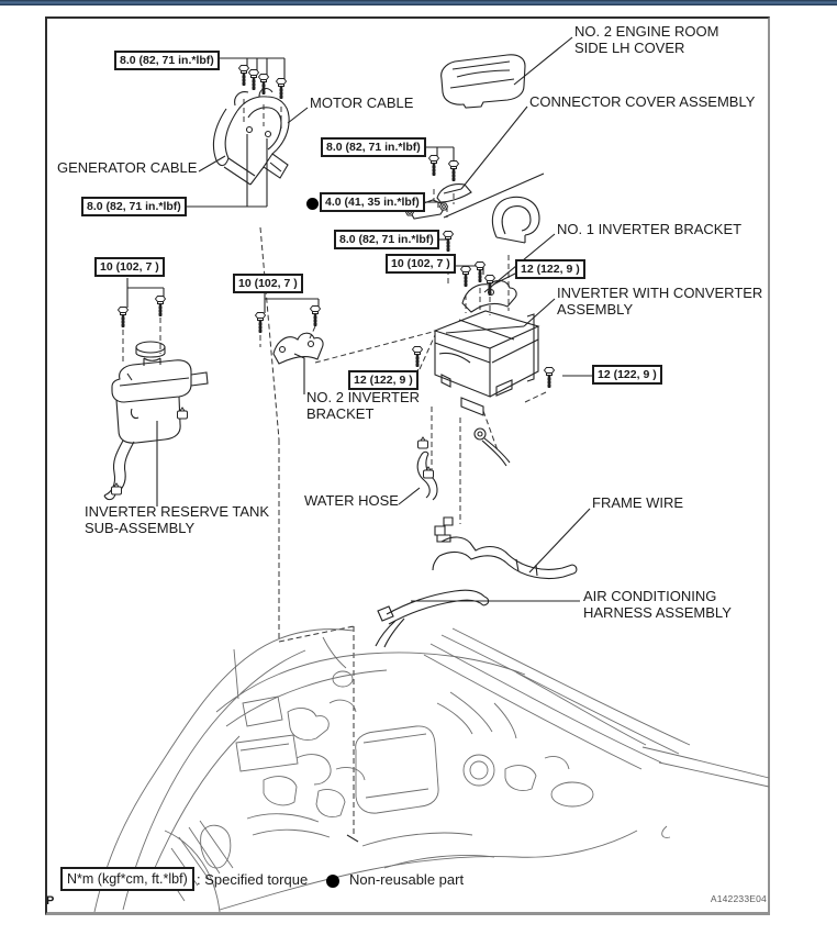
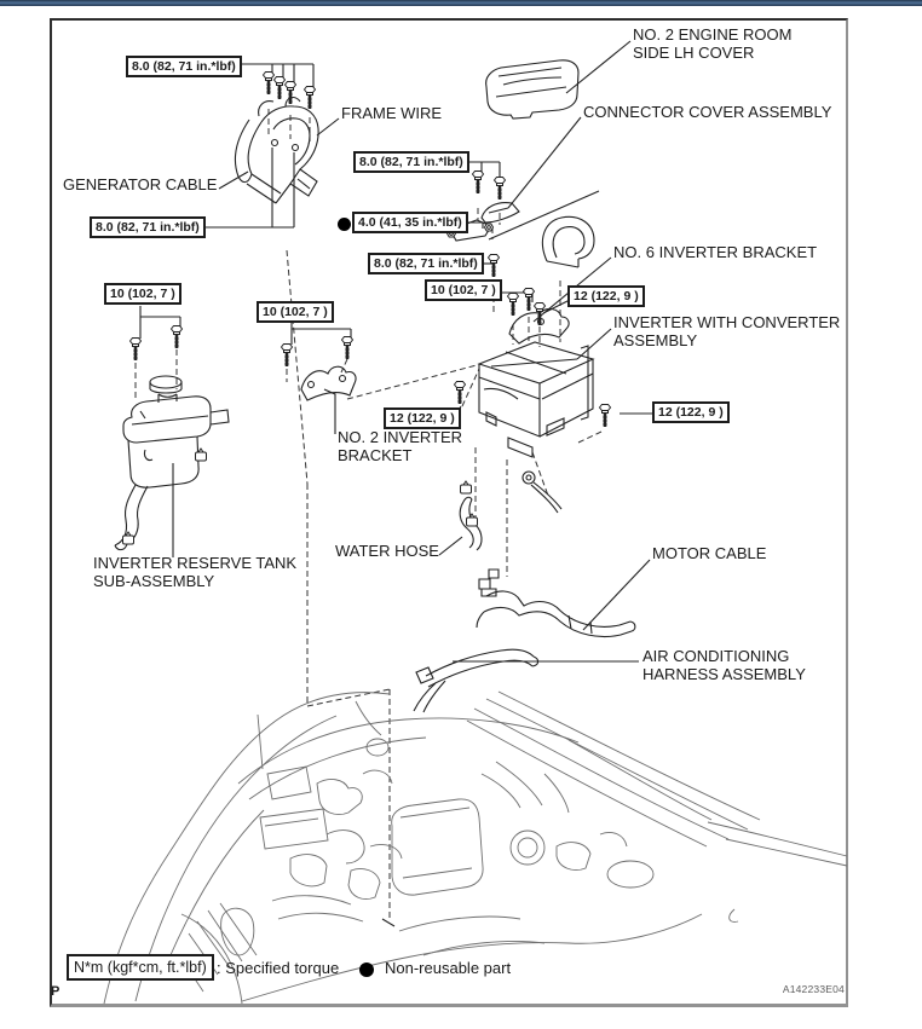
  8.0 (82, 71 in.*lbf)
  8.0 (82, 71 in.*lbf)
  8.0 (82, 71 in.*lbf)
  4.0 (41, 35 in.*lbf)
  8.0 (82, 71 in.*lbf)
  10 (102, 7 )
  12 (122, 9 )
  10 (102, 7 )
  10 (102, 7 )
  12 (122, 9 )
  12 (122, 9 )
  NO. 2 ENGINE ROOM
  SIDE LH COVER
  CONNECTOR COVER ASSEMBLY
- NO. 1 INVERTER BRACKET
+ NO. 6 INVERTER BRACKET
  INVERTER WITH CONVERTER
  ASSEMBLY
- MOTOR CABLE
+ FRAME WIRE
  GENERATOR CABLE
  NO. 2 INVERTER
  BRACKET
  INVERTER RESERVE TANK
  SUB-ASSEMBLY
  WATER HOSE
- FRAME WIRE
+ MOTOR CABLE
  AIR CONDITIONING
  HARNESS ASSEMBLY
  N*m (kgf*cm, ft.*lbf)
  : Specified torque
  Non-reusable part
  P
  A142233E04
